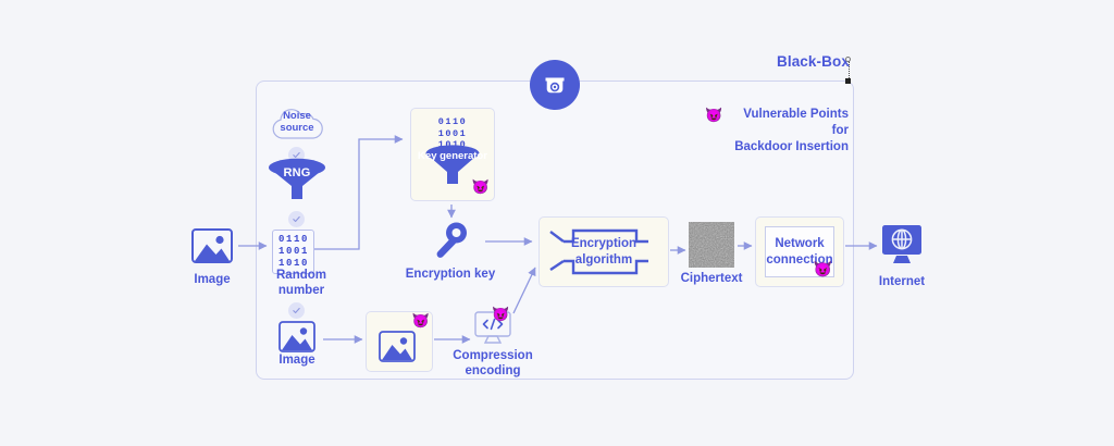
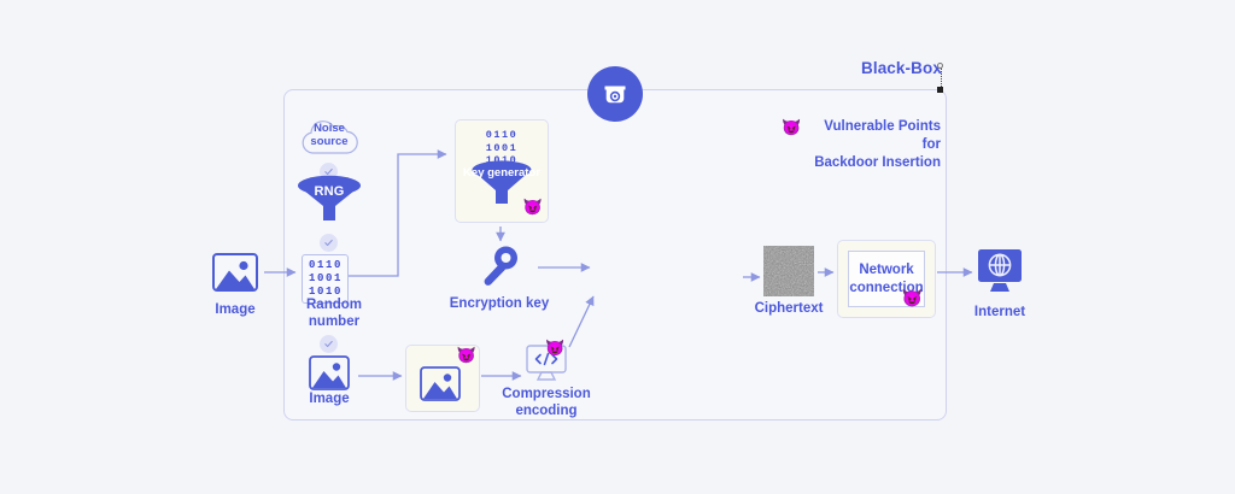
  Black-Bo
  😈
  Vulnerable Points for
  Backdoor Insertion
  Noise
  source
  RNG
  0110
  1001
  1010
  Random
  number
  0110
  1001
  1010
  Key generator
  😈
  Encryption key
- Encryption
- algorithm
  Ciphertext
  Network
  connection
  😈
  Internet
  Image
  Image
  😈
  😈
  Compression
  encoding
